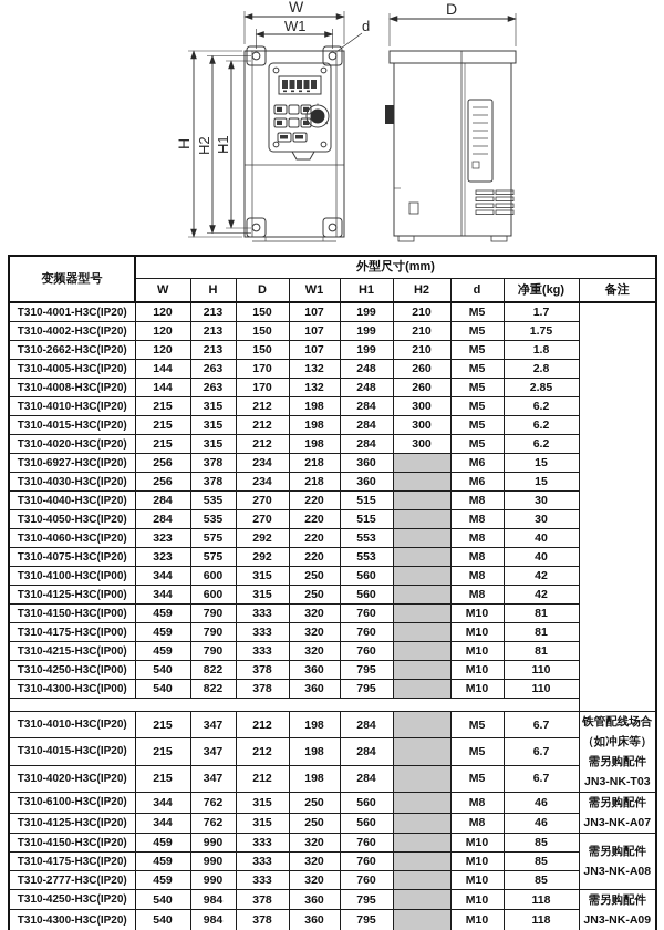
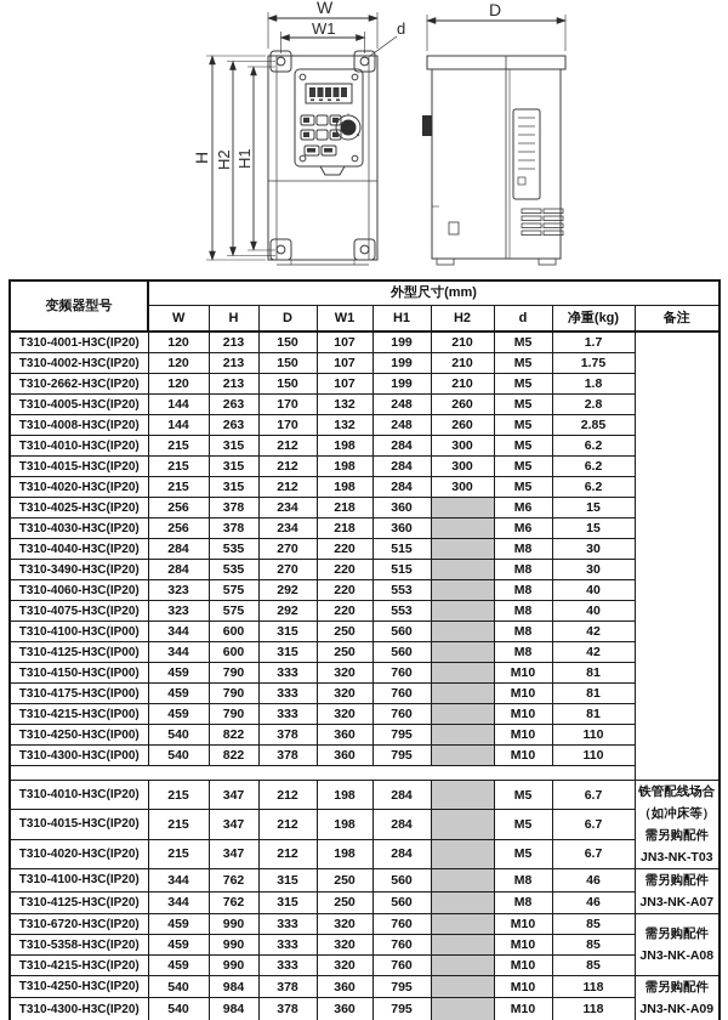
  W
  W1
  d
  D
  变频器型号	外型尺寸(mm)
  W	H	D	W1	H1	H2	d	净重(kg)	备注
  T310-4001-H3C(IP20)	120	213	150	107	199	210	M5	1.7
  T310-4002-H3C(IP20)	120	213	150	107	199	210	M5	1.75
  T310-2662-H3C(IP20)	120	213	150	107	199	210	M5	1.8
  T310-4005-H3C(IP20)	144	263	170	132	248	260	M5	2.8
  T310-4008-H3C(IP20)	144	263	170	132	248	260	M5	2.85
  T310-4010-H3C(IP20)	215	315	212	198	284	300	M5	6.2
  T310-4015-H3C(IP20)	215	315	212	198	284	300	M5	6.2
  T310-4020-H3C(IP20)	215	315	212	198	284	300	M5	6.2
- T310-6927-H3C(IP20)	256	378	234	218	360		M6	15
+ T310-4025-H3C(IP20)	256	378	234	218	360		M6	15
  T310-4030-H3C(IP20)	256	378	234	218	360		M6	15
  T310-4040-H3C(IP20)	284	535	270	220	515		M8	30
- T310-4050-H3C(IP20)	284	535	270	220	515		M8	30
+ T310-3490-H3C(IP20)	284	535	270	220	515		M8	30
  T310-4060-H3C(IP20)	323	575	292	220	553		M8	40
  T310-4075-H3C(IP20)	323	575	292	220	553		M8	40
  T310-4100-H3C(IP00)	344	600	315	250	560		M8	42
  T310-4125-H3C(IP00)	344	600	315	250	560		M8	42
  T310-4150-H3C(IP00)	459	790	333	320	760		M10	81
  T310-4175-H3C(IP00)	459	790	333	320	760		M10	81
  T310-4215-H3C(IP00)	459	790	333	320	760		M10	81
  T310-4250-H3C(IP00)	540	822	378	360	795		M10	110
  T310-4300-H3C(IP00)	540	822	378	360	795		M10	110
  T310-4010-H3C(IP20)	215	347	212	198	284		M5	6.7	铁管配线场合（如冲床等）需另购配件JN3-NK-T03
  T310-4015-H3C(IP20)	215	347	212	198	284		M5	6.7
  T310-4020-H3C(IP20)	215	347	212	198	284		M5	6.7
- T310-6100-H3C(IP20)	344	762	315	250	560		M8	46	需另购配件JN3-NK-A07
+ T310-4100-H3C(IP20)	344	762	315	250	560		M8	46	需另购配件JN3-NK-A07
  T310-4125-H3C(IP20)	344	762	315	250	560		M8	46
- T310-4150-H3C(IP20)	459	990	333	320	760		M10	85	需另购配件JN3-NK-A08
+ T310-6720-H3C(IP20)	459	990	333	320	760		M10	85	需另购配件JN3-NK-A08
- T310-4175-H3C(IP20)	459	990	333	320	760		M10	85
+ T310-5358-H3C(IP20)	459	990	333	320	760		M10	85
- T310-2777-H3C(IP20)	459	990	333	320	760		M10	85
+ T310-4215-H3C(IP20)	459	990	333	320	760		M10	85
  T310-4250-H3C(IP20)	540	984	378	360	795		M10	118	需另购配件JN3-NK-A09
  T310-4300-H3C(IP20)	540	984	378	360	795		M10	118
